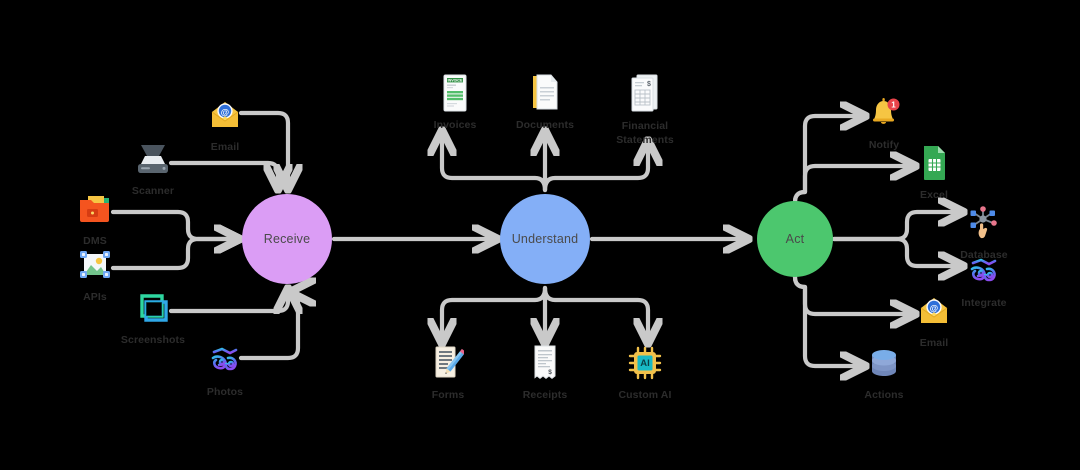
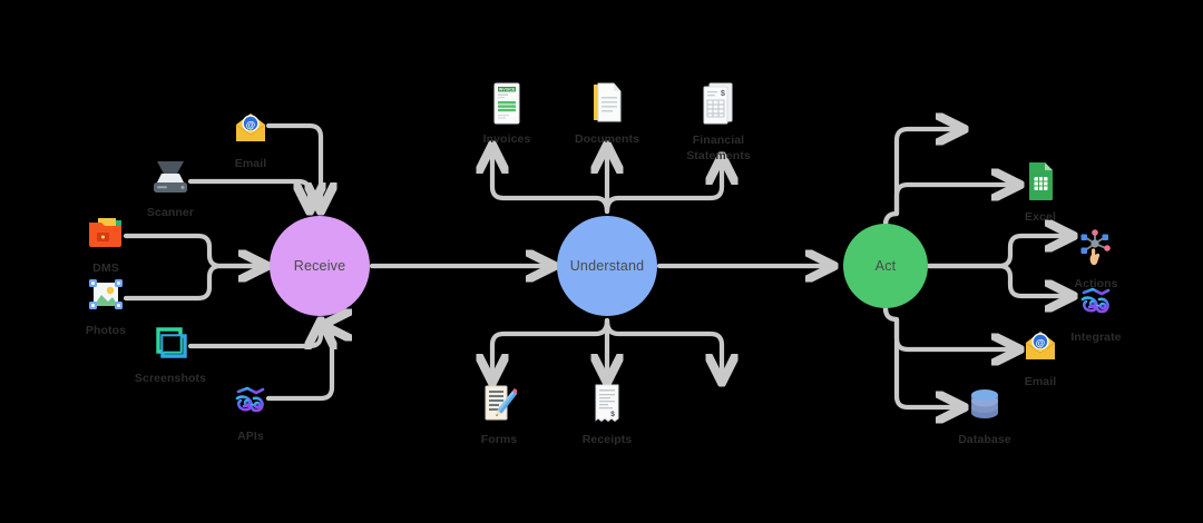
  Receive
  Understand
  Act
  @
  Email
  Scanner
  DMS
- APIs
+ Photos
  Screenshots
- Photos
+ APIs
  Invoices
  Documents
  Financial Statements
  Forms
  Receipts
- AI
- Custom AI
- 1
- Notify
  Excel
- Database
+ Actions
  Integrate
  @
  Email
- Actions
+ Database
